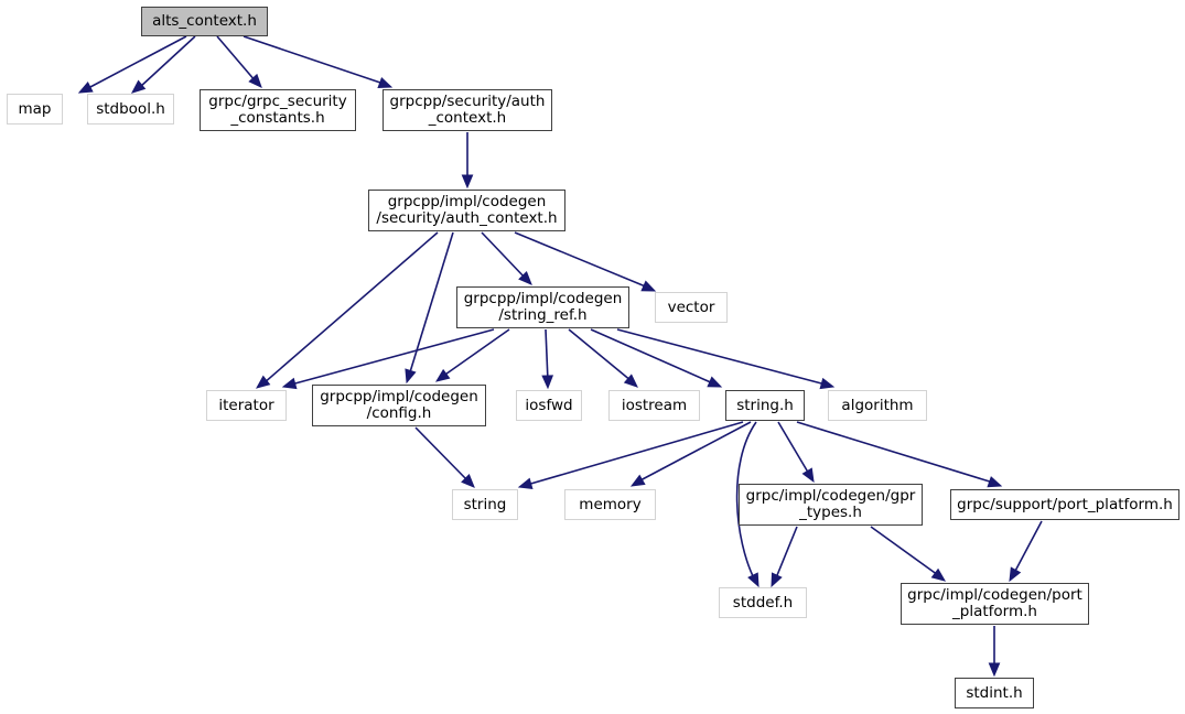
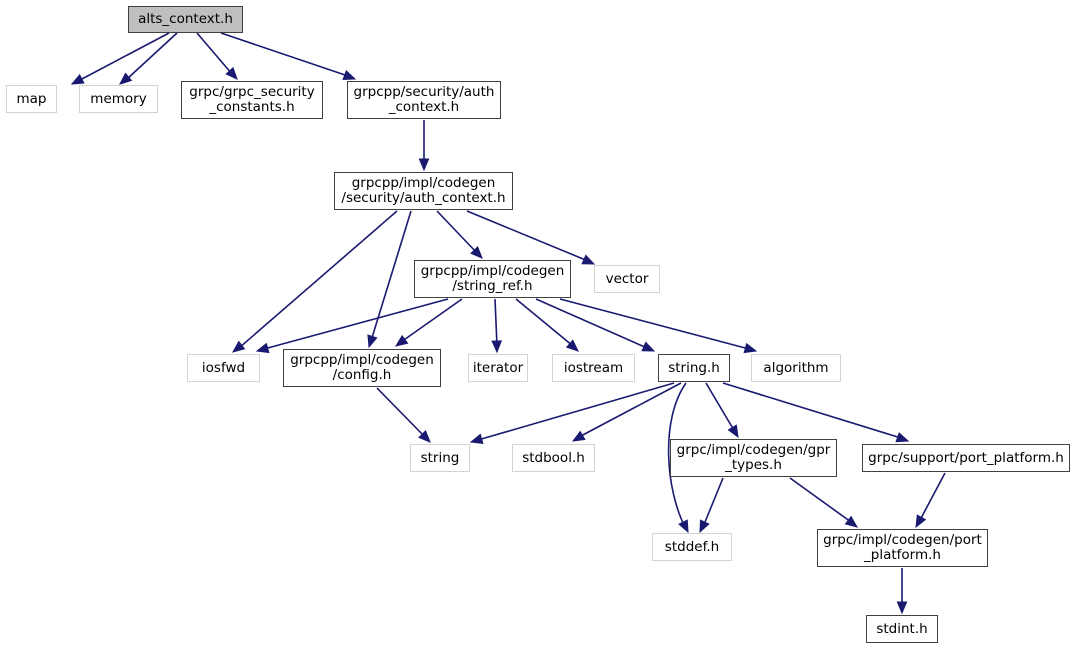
  alts_context.h
  map
- stdbool.h
+ memory
  grpc/grpc_security
  _constants.h
  grpcpp/security/auth
  _context.h
  grpcpp/impl/codegen
  /security/auth_context.h
  grpcpp/impl/codegen
  /string_ref.h
  vector
- iterator
+ iosfwd
  grpcpp/impl/codegen
  /config.h
- iosfwd
+ iterator
  iostream
  string.h
  algorithm
  string
- memory
+ stdbool.h
  grpc/impl/codegen/gpr
  _types.h
  grpc/support/port_platform.h
  stddef.h
  grpc/impl/codegen/port
  _platform.h
  stdint.h
